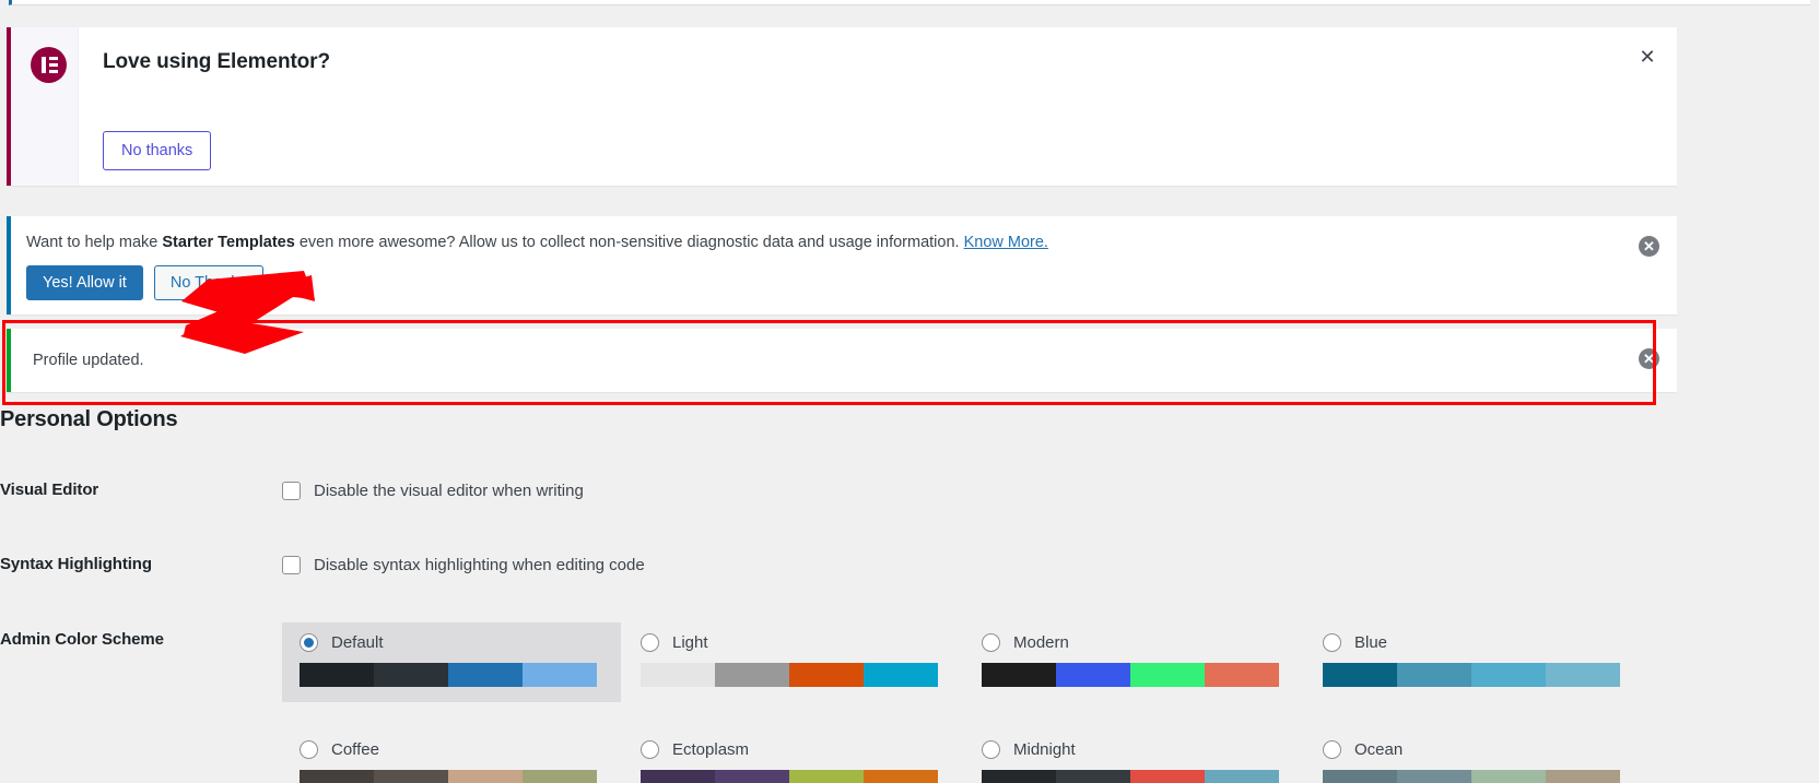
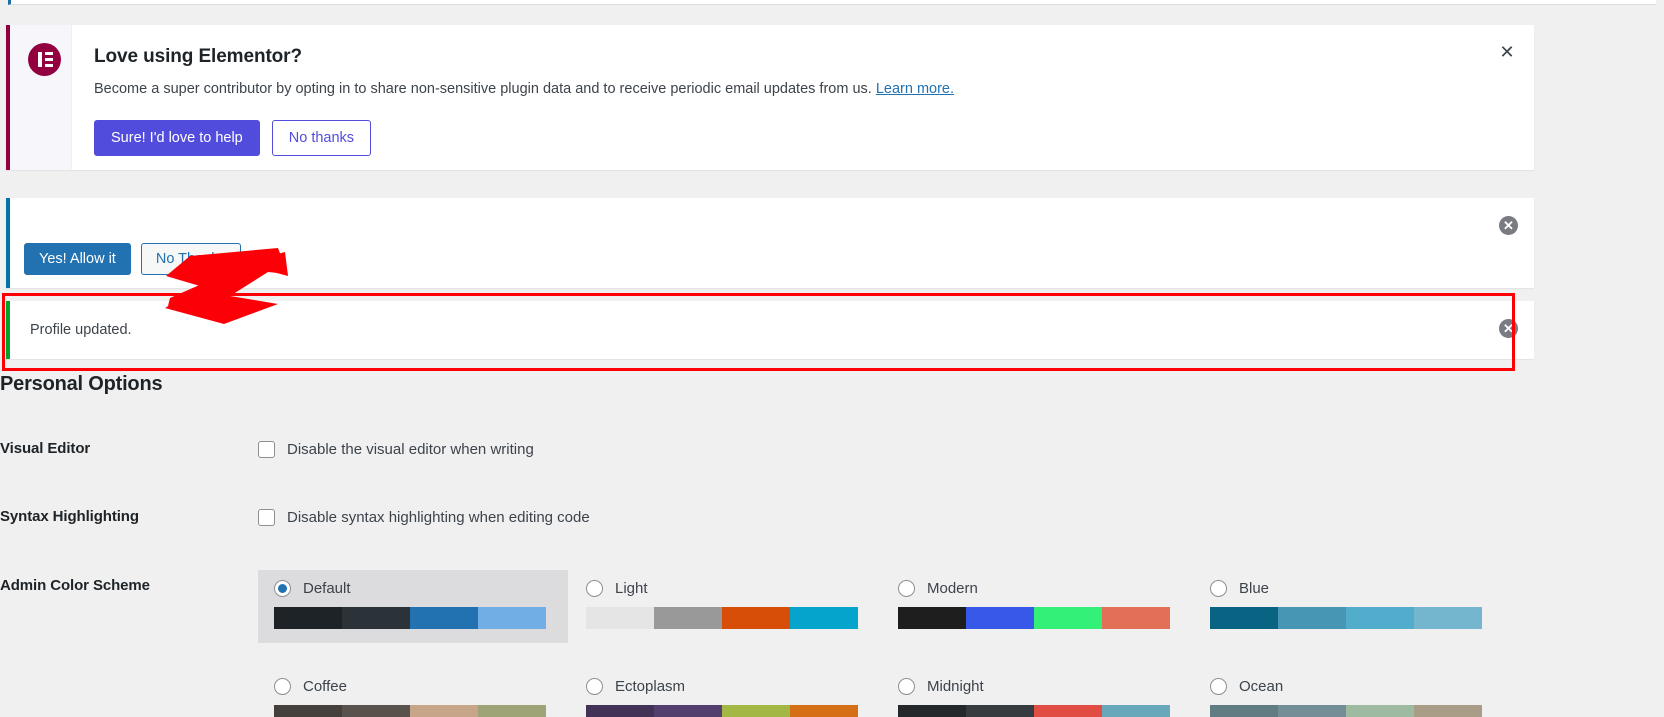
  Love using Elementor?
+ Become a super contributor by opting in to share non-sensitive plugin data and to receive periodic email updates from us. Learn more.
+ Sure! I'd love to help
  No thanks
  ✕
- Want to help make Starter Templates even more awesome? Allow us to collect non-sensitive diagnostic data and usage information. Know More.
  Yes! Allow it
  ✕
  Profile updated.
  ✕
  Personal Options
  Visual Editor
  Disable the visual editor when writing
  Syntax Highlighting
  Disable syntax highlighting when editing code
  Admin Color Scheme
  Default
  Light
  Modern
  Blue
  Coffee
  Ectoplasm
  Midnight
  Ocean
